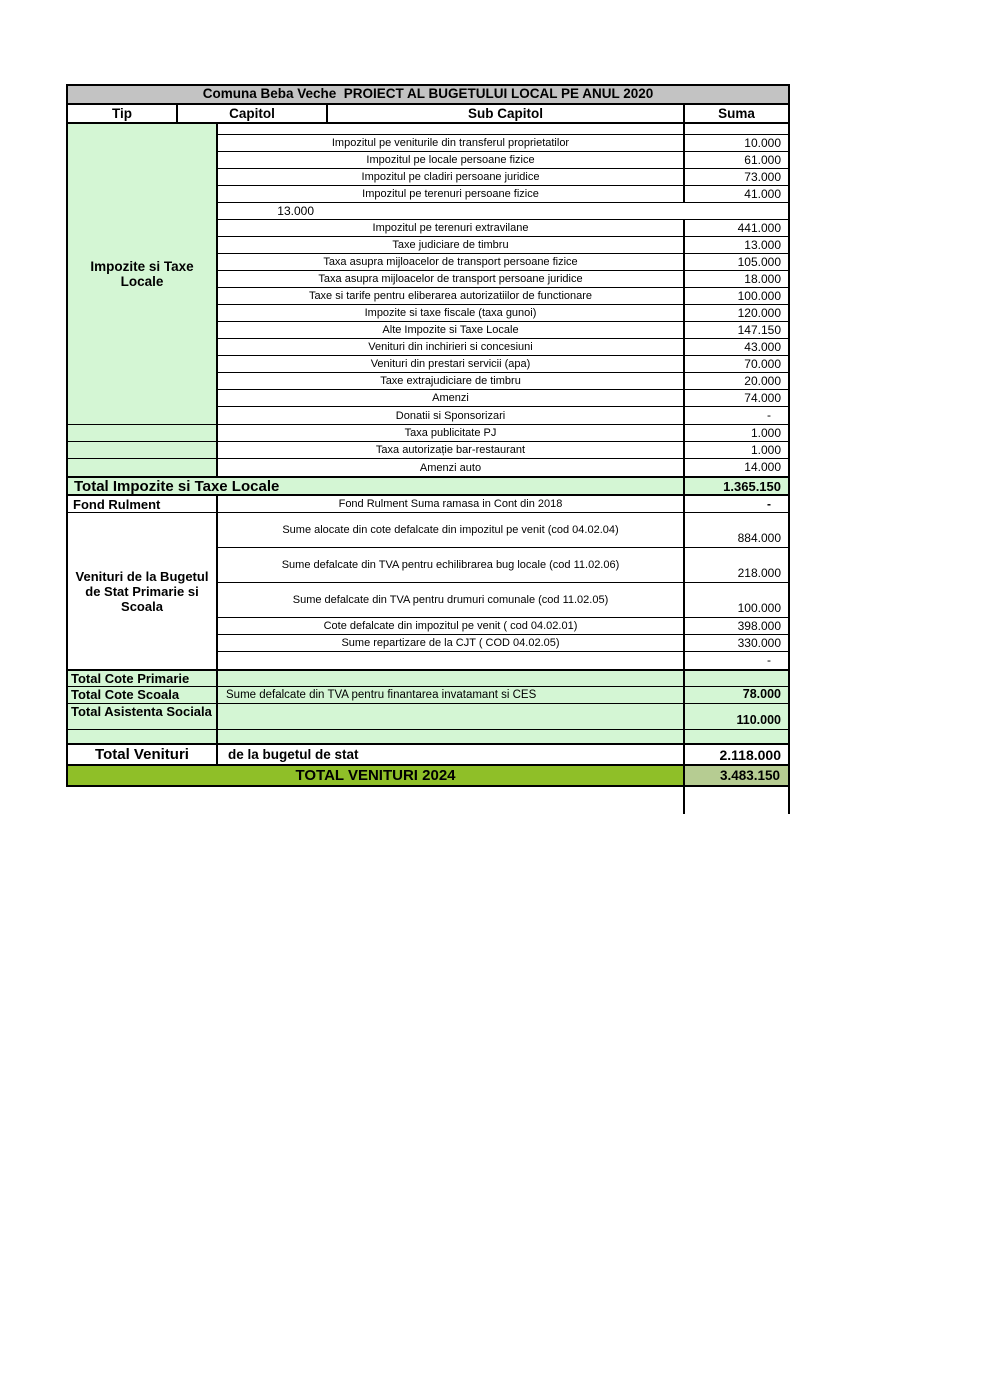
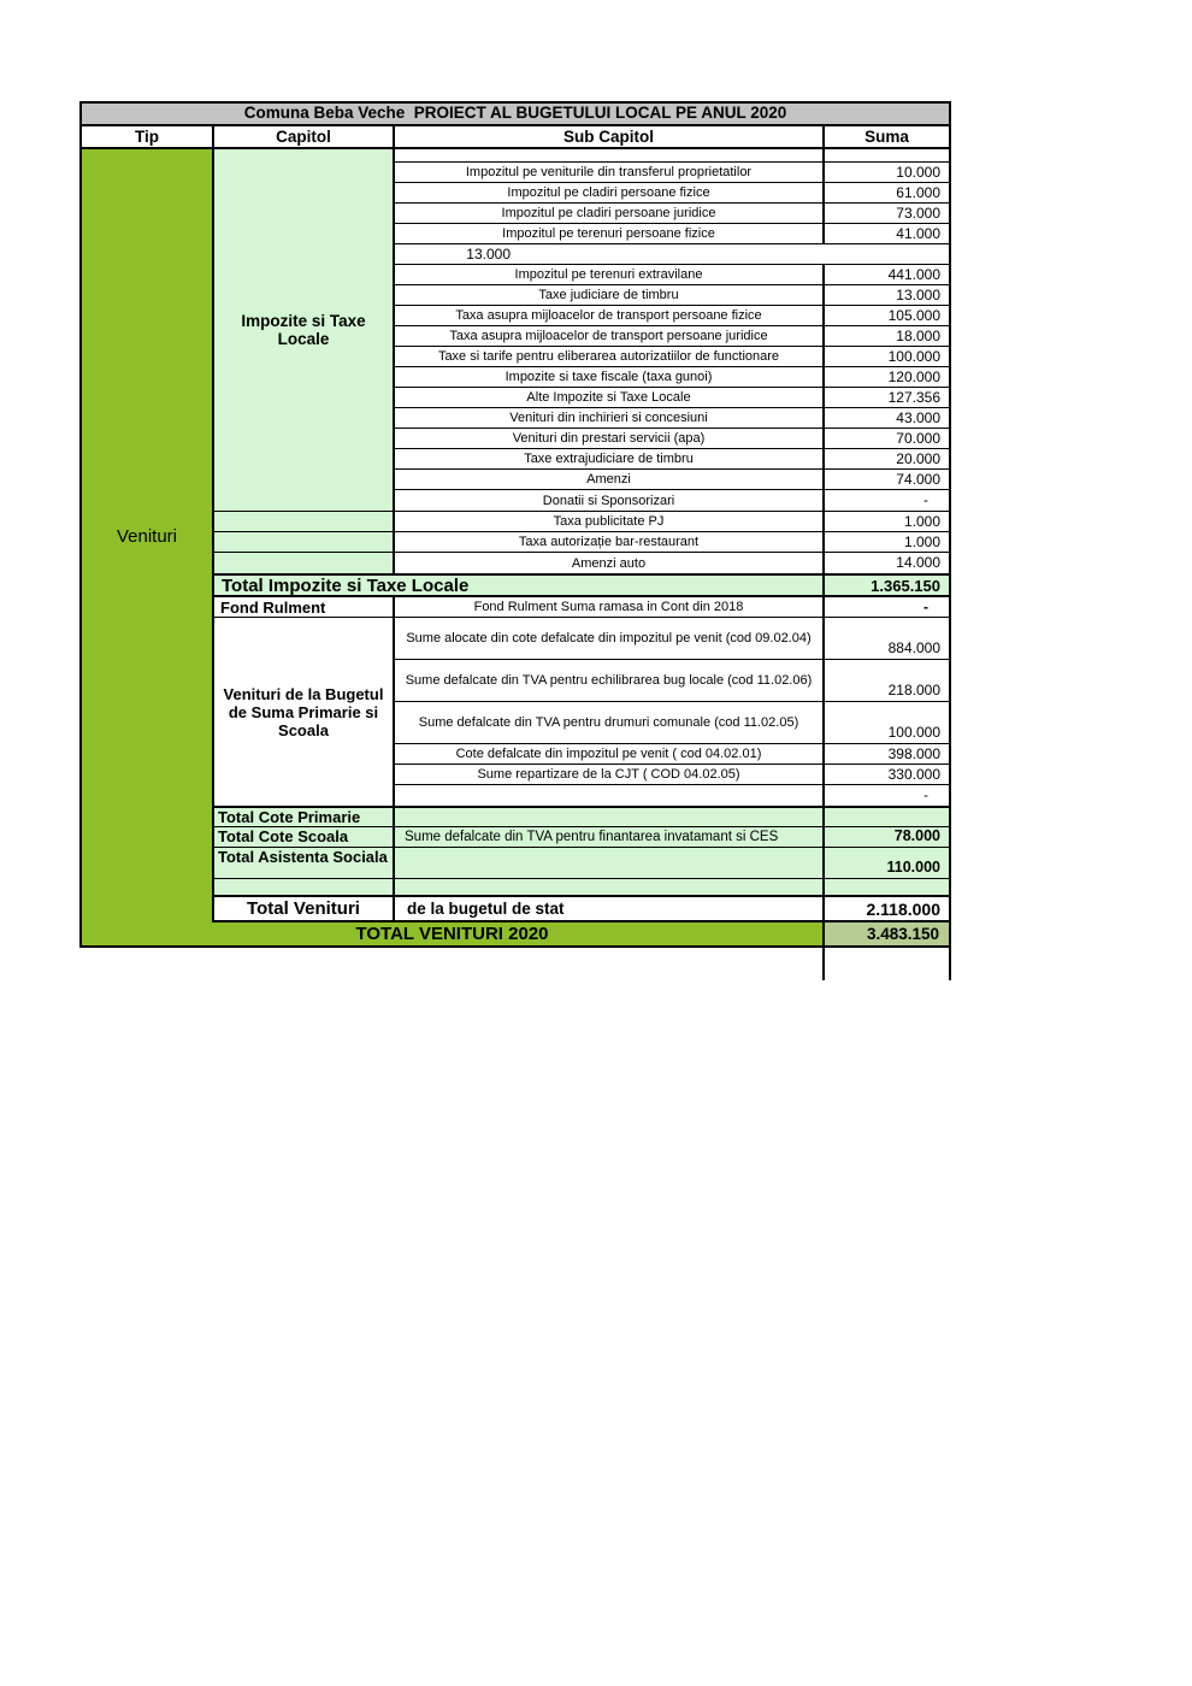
  Comuna Beba Veche PROIECT AL BUGETULUI LOCAL PE ANUL 2020
  Tip
  Capitol
  Sub Capitol
  Suma
+ Venituri
  Impozite si Taxe Locale
  Impozitul pe veniturile din transferul proprietatilor
  10.000
- Impozitul pe locale persoane fizice
+ Impozitul pe cladiri persoane fizice
  61.000
  Impozitul pe cladiri persoane juridice
  73.000
  Impozitul pe terenuri persoane fizice
  41.000
  13.000
  Impozitul pe terenuri extravilane
  441.000
  Taxe judiciare de timbru
  13.000
  Taxa asupra mijloacelor de transport persoane fizice
  105.000
  Taxa asupra mijloacelor de transport persoane juridice
  18.000
  Taxe si tarife pentru eliberarea autorizatiilor de functionare
  100.000
  Impozite si taxe fiscale (taxa gunoi)
  120.000
  Alte Impozite si Taxe Locale
- 147.150
+ 127.356
  Venituri din inchirieri si concesiuni
  43.000
  Venituri din prestari servicii (apa)
  70.000
  Taxe extrajudiciare de timbru
  20.000
  Amenzi
  74.000
  Donatii si Sponsorizari
  -
  Taxa publicitate PJ
  1.000
  Taxa autorizație bar-restaurant
  1.000
  Amenzi auto
  14.000
  Total Impozite si Taxe Locale
  1.365.150
  Fond Rulment
  Fond Rulment Suma ramasa in Cont din 2018
  -
- Venituri de la Bugetul de Stat Primarie si Scoala
+ Venituri de la Bugetul de Suma Primarie si Scoala
- Sume alocate din cote defalcate din impozitul pe venit (cod 04.02.04)
+ Sume alocate din cote defalcate din impozitul pe venit (cod 09.02.04)
  884.000
  Sume defalcate din TVA pentru echilibrarea bug locale (cod 11.02.06)
  218.000
  Sume defalcate din TVA pentru drumuri comunale (cod 11.02.05)
  100.000
  Cote defalcate din impozitul pe venit ( cod 04.02.01)
  398.000
  Sume repartizare de la CJT ( COD 04.02.05)
  330.000
  -
  Total Cote Primarie
  Total Cote Scoala
  Sume defalcate din TVA pentru finantarea invatamant si CES
  78.000
  Total Asistenta Sociala
  110.000
  Total Venituri
  de la bugetul de stat
  2.118.000
- TOTAL VENITURI 2024
+ TOTAL VENITURI 2020
  3.483.150
